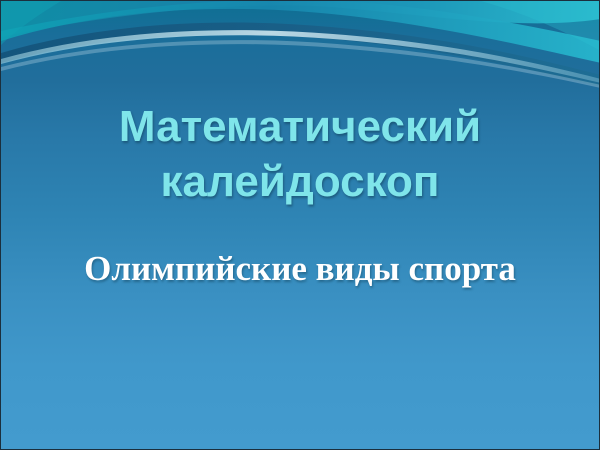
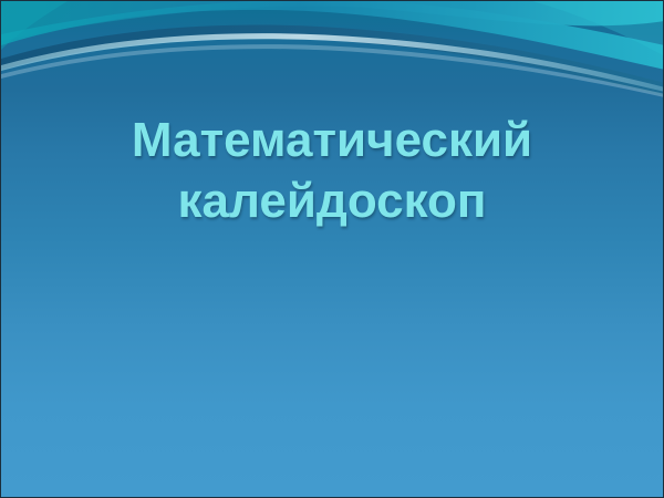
  Математический
  калейдоскоп
- Олимпийские виды спорта
